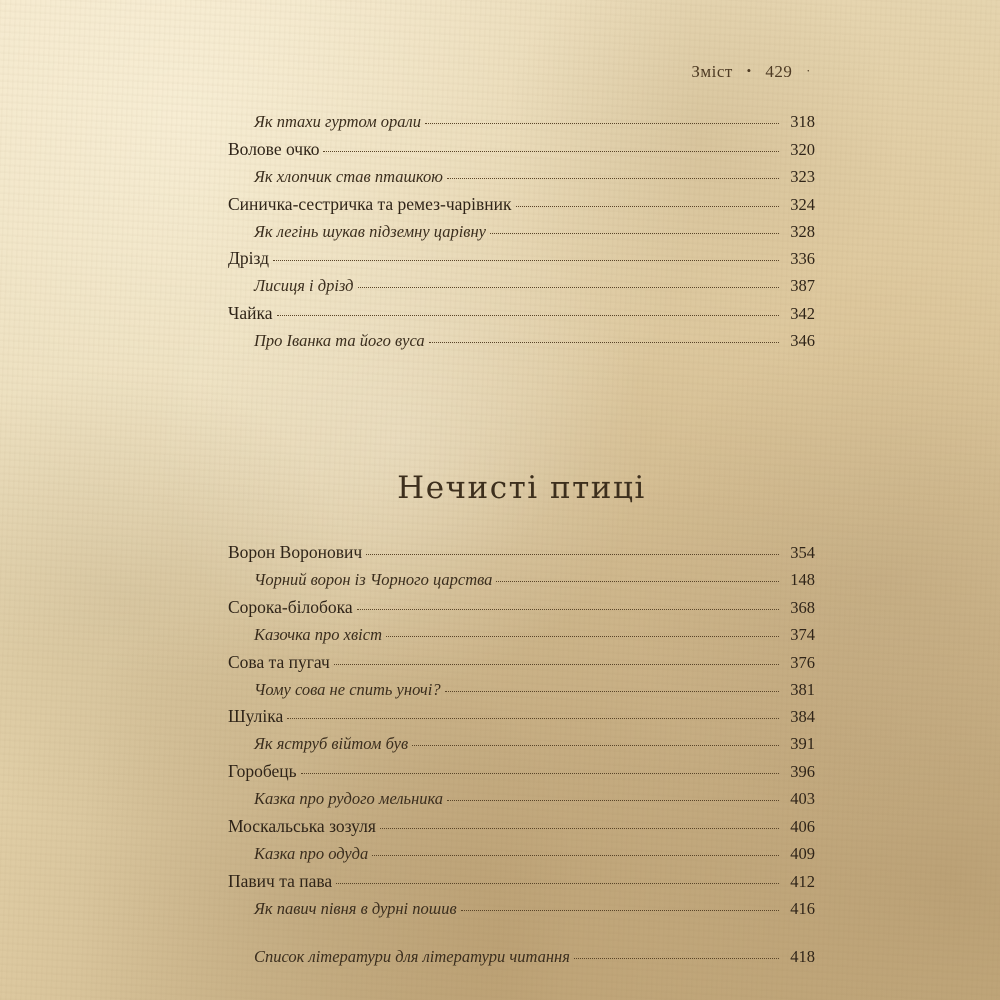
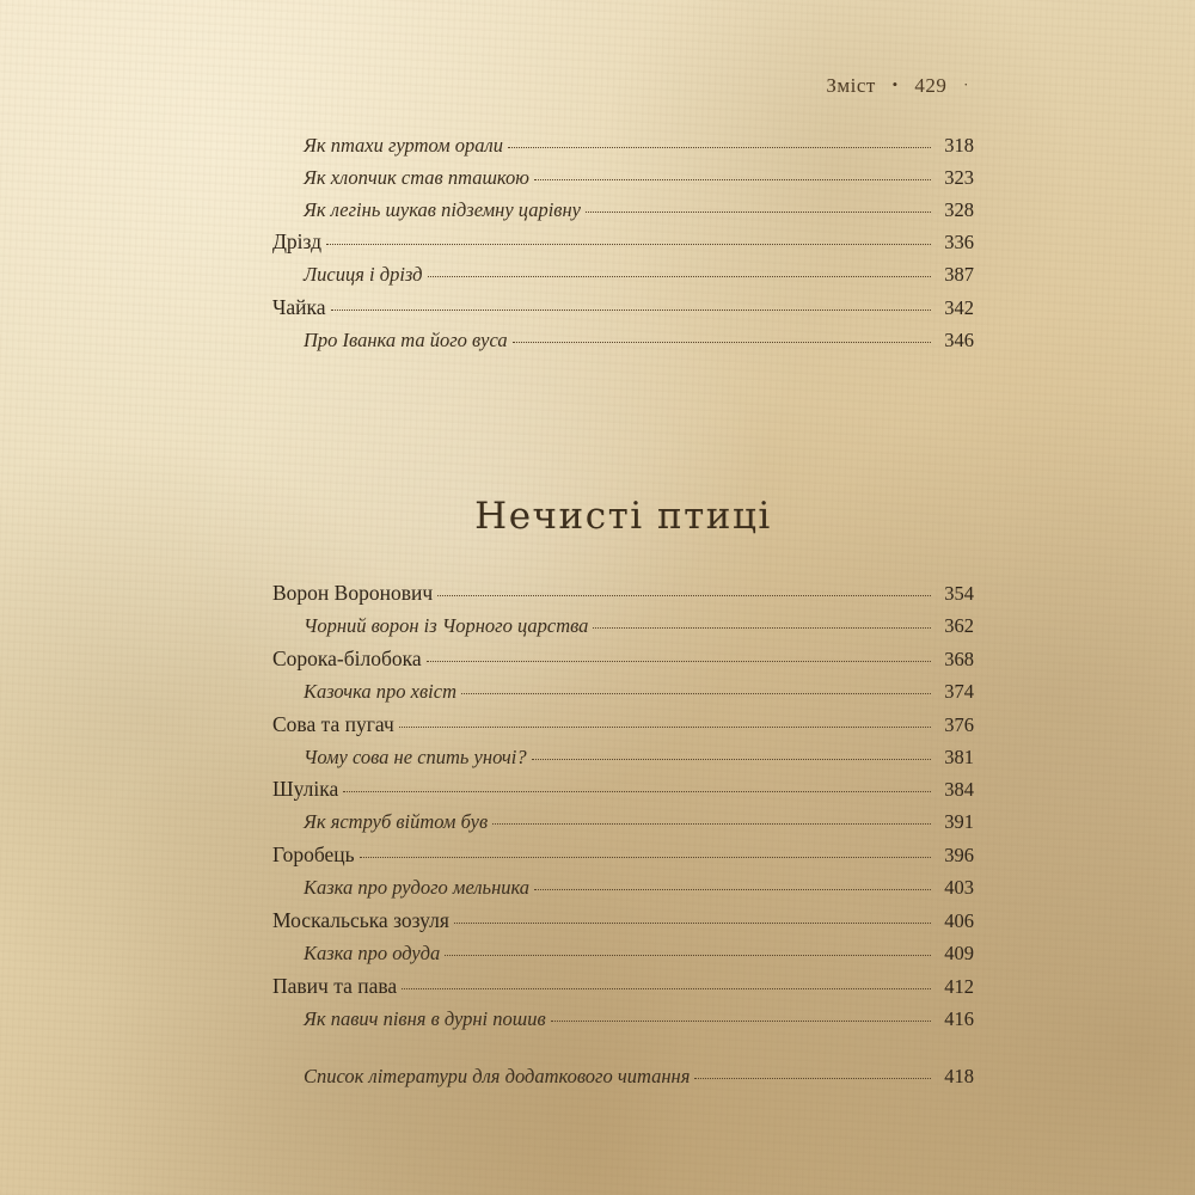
  Зміст • 429 ·
  Як птахи гуртом орали
  318
- Волове очко
- 320
  Як хлопчик став пташкою
  323
- Синичка-сестричка та ремез-чарівник
- 324
  Як легінь шукав підземну царівну
  328
  Дрізд
  336
  Лисиця і дрізд
  387
  Чайка
  342
  Про Іванка та його вуса
  346
  Нечисті птиці
  Ворон Воронович
  354
  Чорний ворон із Чорного царства
- 148
+ 362
  Сорока-білобока
  368
  Казочка про хвіст
  374
  Сова та пугач
  376
  Чому сова не спить уночі?
  381
  Шуліка
  384
  Як яструб війтом був
  391
  Горобець
  396
  Казка про рудого мельника
  403
  Москальська зозуля
  406
  Казка про одуда
  409
  Павич та пава
  412
  Як павич півня в дурні пошив
  416
- Список літератури для літератури читання
+ Список літератури для додаткового читання
  418
